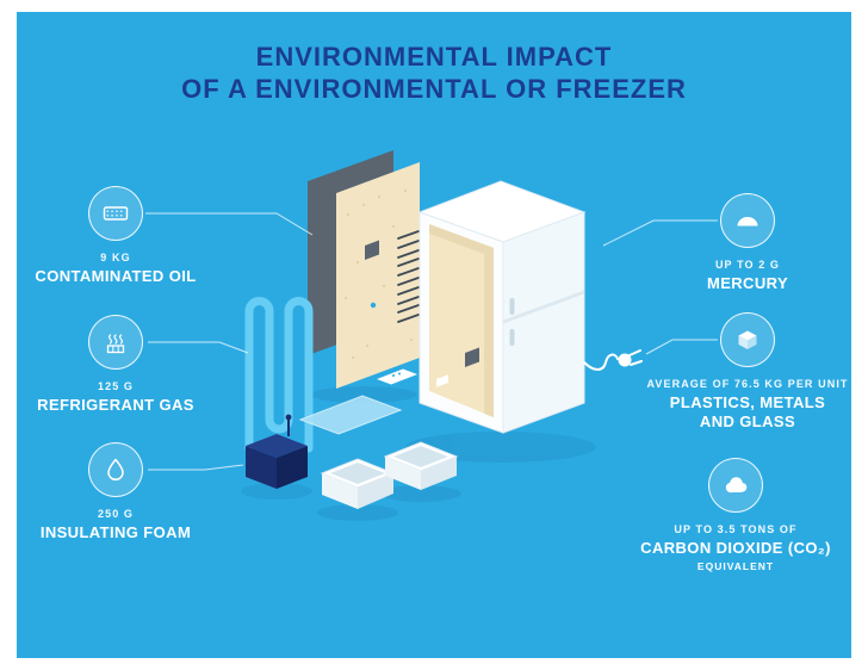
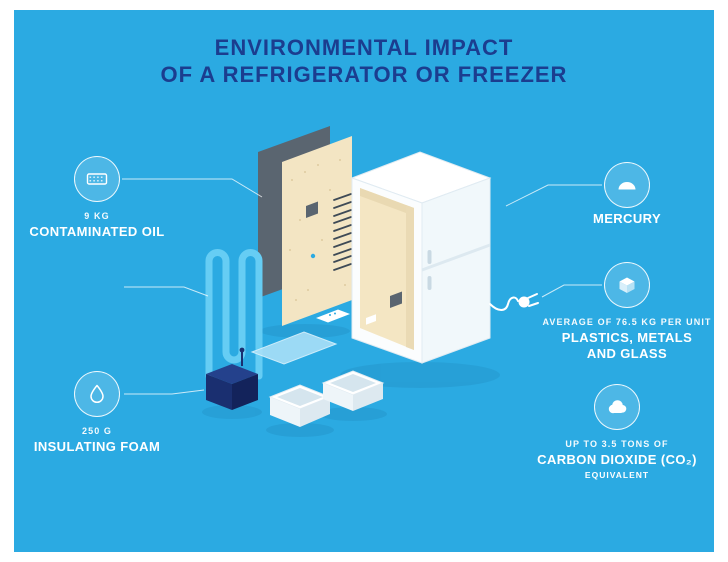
  ENVIRONMENTAL IMPACT
- OF A ENVIRONMENTAL OR FREEZER
+ OF A REFRIGERATOR OR FREEZER
  9 KG
  CONTAMINATED OIL
- 125 G
- REFRIGERANT GAS
  250 G
  INSULATING FOAM
- UP TO 2 G
  MERCURY
  AVERAGE OF 76.5 KG PER UNIT
  PLASTICS, METALS AND GLASS
  UP TO 3.5 TONS OF
  CARBON DIOXIDE (CO₂)
  EQUIVALENT
